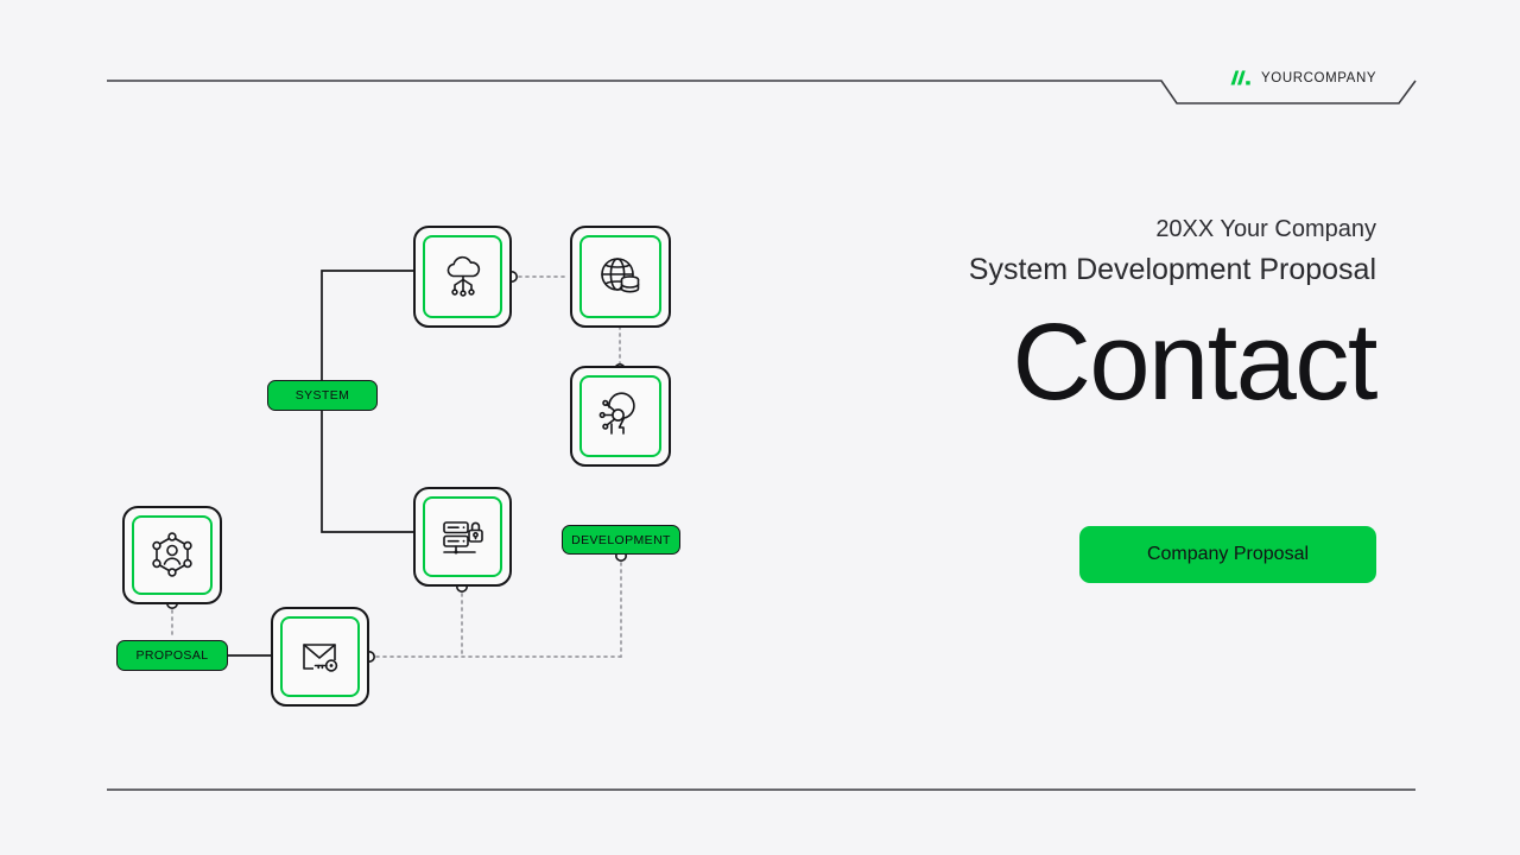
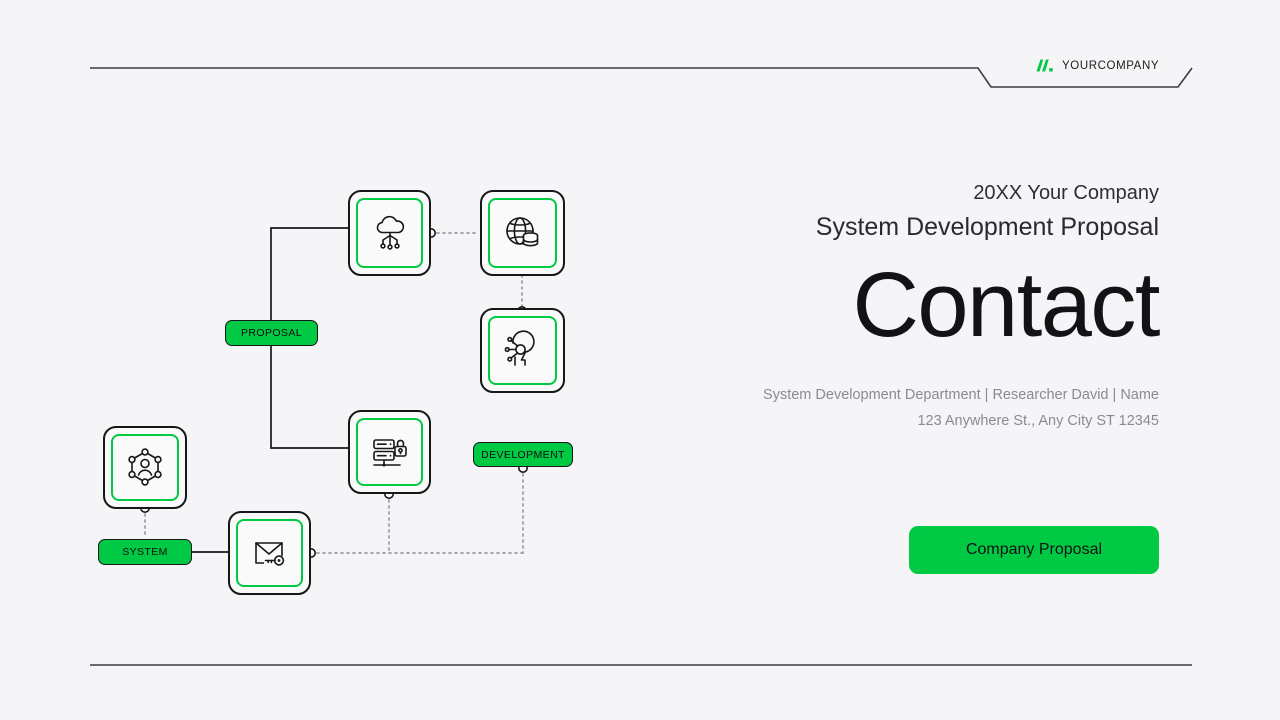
  YOURCOMPANY
- SYSTEM
+ PROPOSAL
  DEVELOPMENT
- PROPOSAL
+ SYSTEM
  20XX Your Company
  System Development Proposal
  Contact
+ System Development Department | Researcher David | Name
+ 123 Anywhere St., Any City ST 12345
  Company Proposal
